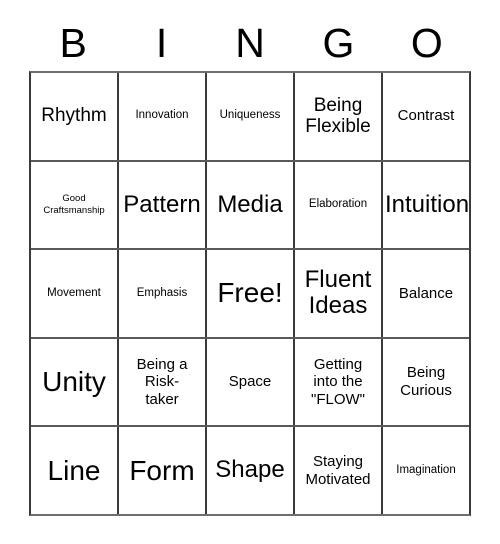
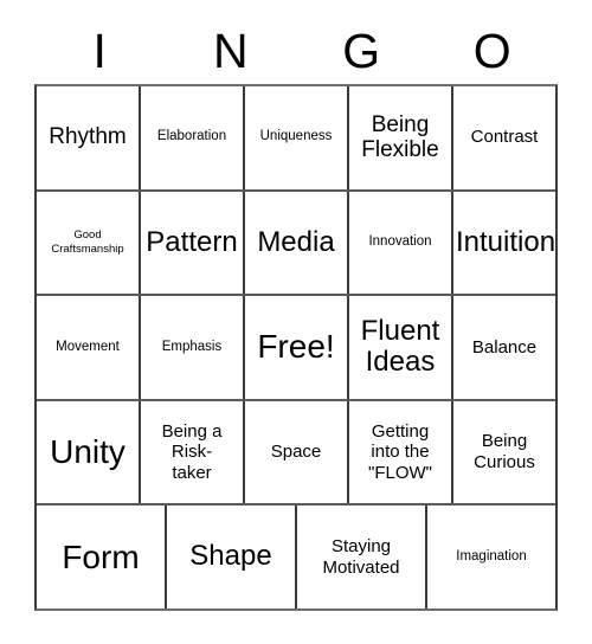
- B
  I
  N
  G
  O
  Rhythm
- Innovation
+ Elaboration
  Uniqueness
  Being
  Flexible
  Contrast
  Good
  Craftsmanship
  Pattern
  Media
- Elaboration
+ Innovation
  Intuition
  Movement
  Emphasis
  Free!
  Fluent
  Ideas
  Balance
  Unity
  Being a
  Risk-
  taker
  Space
  Getting
  into the
  "FLOW"
  Being
  Curious
- Line
  Form
  Shape
  Staying
  Motivated
  Imagination
